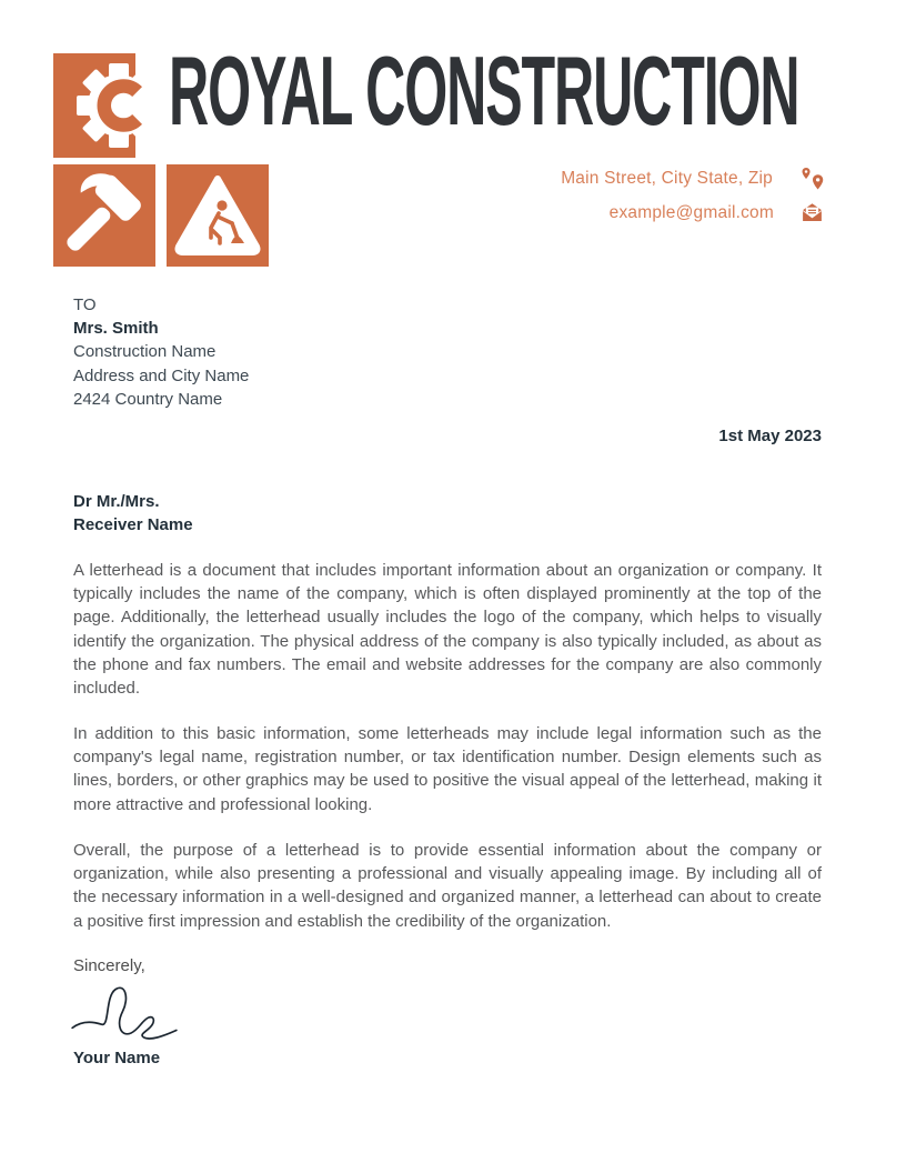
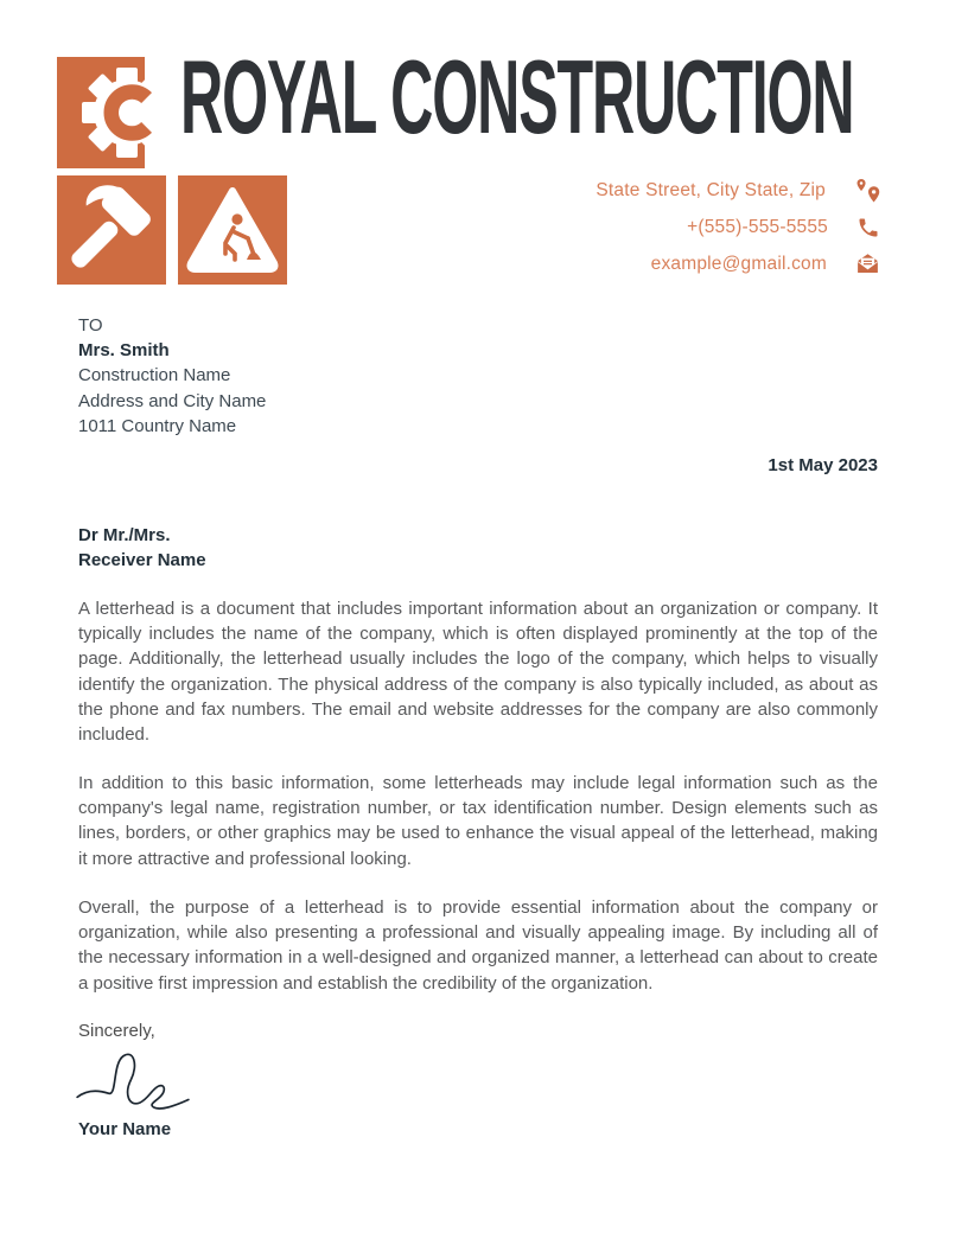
  ROYAL CONSTRUCTION
- Main Street, City State, Zip
+ State Street, City State, Zip
+ +(555)-555-5555
  example@gmail.com
  TO
  Mrs. Smith
  Construction Name
  Address and City Name
- 2424 Country Name
+ 1011 Country Name
  1st May 2023
  Dr Mr./Mrs.
  Receiver Name
  A letterhead is a document that includes important information about an organization or company. It typically includes the name of the company, which is often displayed prominently at the top of the page. Additionally, the letterhead usually includes the logo of the company, which helps to visually identify the organization. The physical address of the company is also typically included, as about as the phone and fax numbers. The email and website addresses for the company are also commonly included.
- In addition to this basic information, some letterheads may include legal information such as the company's legal name, registration number, or tax identification number. Design elements such as lines, borders, or other graphics may be used to positive the visual appeal of the letterhead, making it more attractive and professional looking.
+ In addition to this basic information, some letterheads may include legal information such as the company's legal name, registration number, or tax identification number. Design elements such as lines, borders, or other graphics may be used to enhance the visual appeal of the letterhead, making it more attractive and professional looking.
  Overall, the purpose of a letterhead is to provide essential information about the company or organization, while also presenting a professional and visually appealing image. By including all of the necessary information in a well-designed and organized manner, a letterhead can about to create a positive first impression and establish the credibility of the organization.
  Sincerely,
  Your Name
